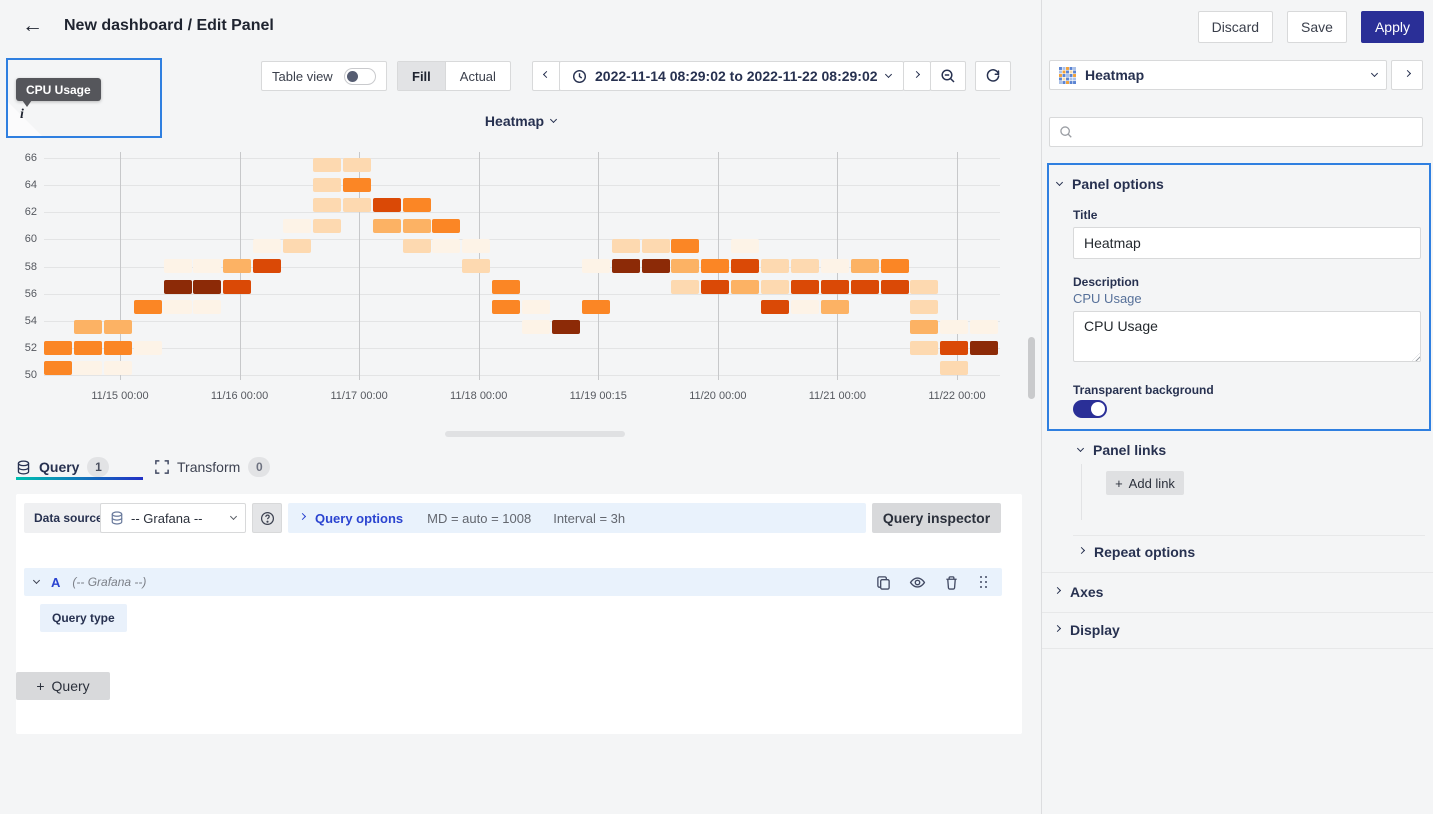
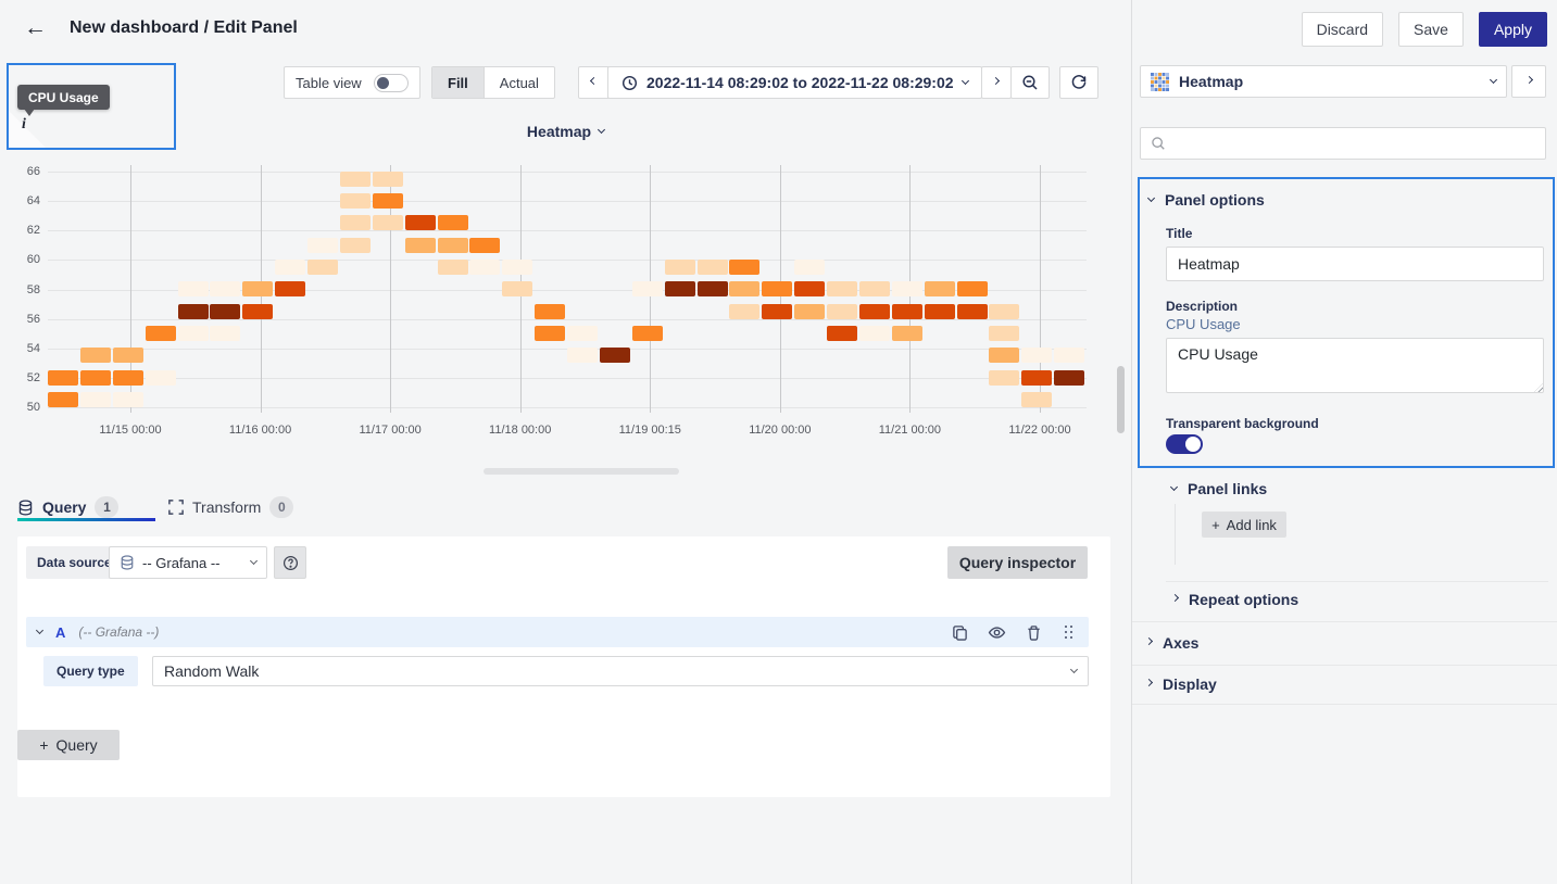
  New dashboard / Edit Panel
  Discard
  Save
  Apply
  CPU Usage
  Table view
  Fill
  Actual
  2022-11-14 08:29:02 to 2022-11-22 08:29:02
  Heatmap
  50
  52
  54
  56
  58
  60
  62
  64
  66
  11/15 00:00
  11/16 00:00
  11/17 00:00
  11/18 00:00
  11/19 00:15
  11/20 00:00
  11/21 00:00
  11/22 00:00
  Query
  1
  Transform
  0
  Data sourc
  -- Grafana --
- Query options
- MD = auto = 1008
- Interval = 3h
  Query inspector
  A
  (-- Grafana --)
  Query type
+ Random Walk
  Query
  Heatmap
  Panel options
  Title
  Heatmap
  Description
  CPU Usage
  CPU Usage
  Transparent background
  Panel links
  Add link
  Repeat options
  Axes
  Display
